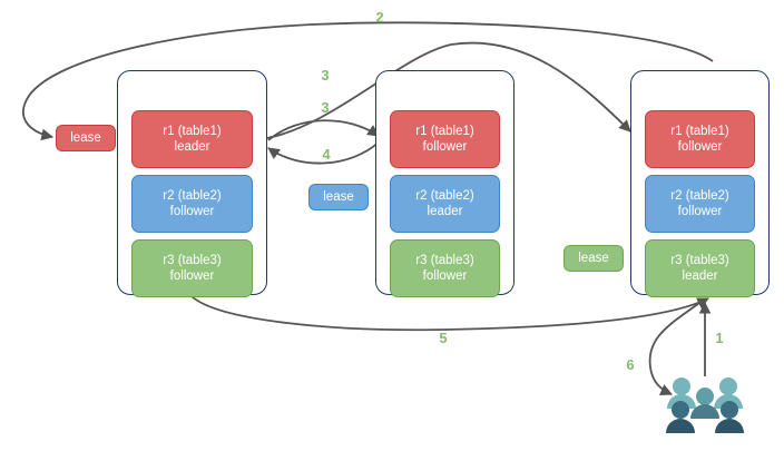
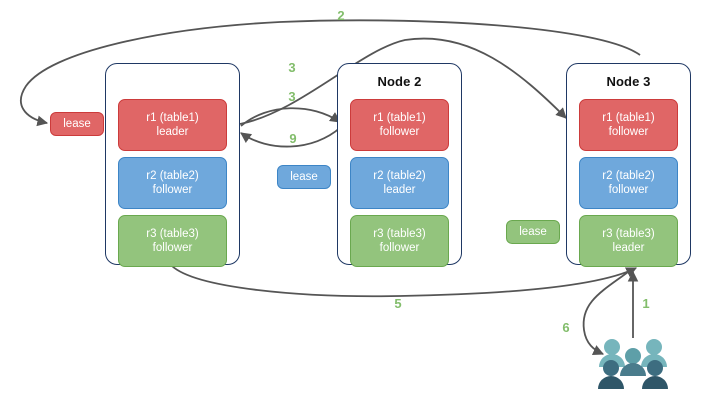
  2
  3
  3
- 4
+ 9
  5
  1
  6
  lease
  lease
  lease
  r1 (table1)
  leader
  r2 (table2)
  follower
  r3 (table3)
  follower
+ Node 2
  r1 (table1)
  follower
  r2 (table2)
  leader
  r3 (table3)
  follower
+ Node 3
  r1 (table1)
  follower
  r2 (table2)
  follower
  r3 (table3)
  leader
